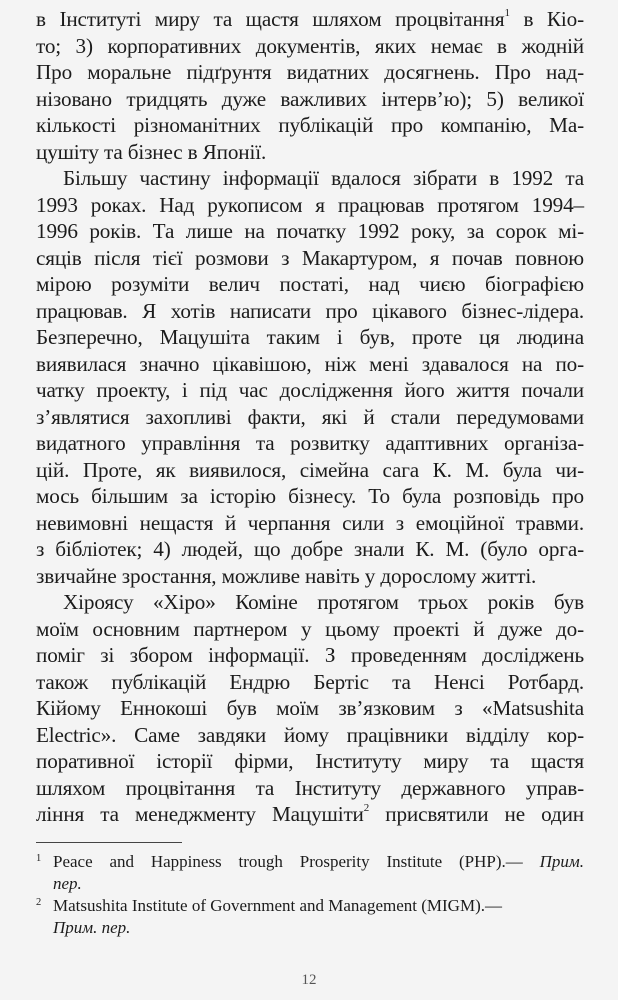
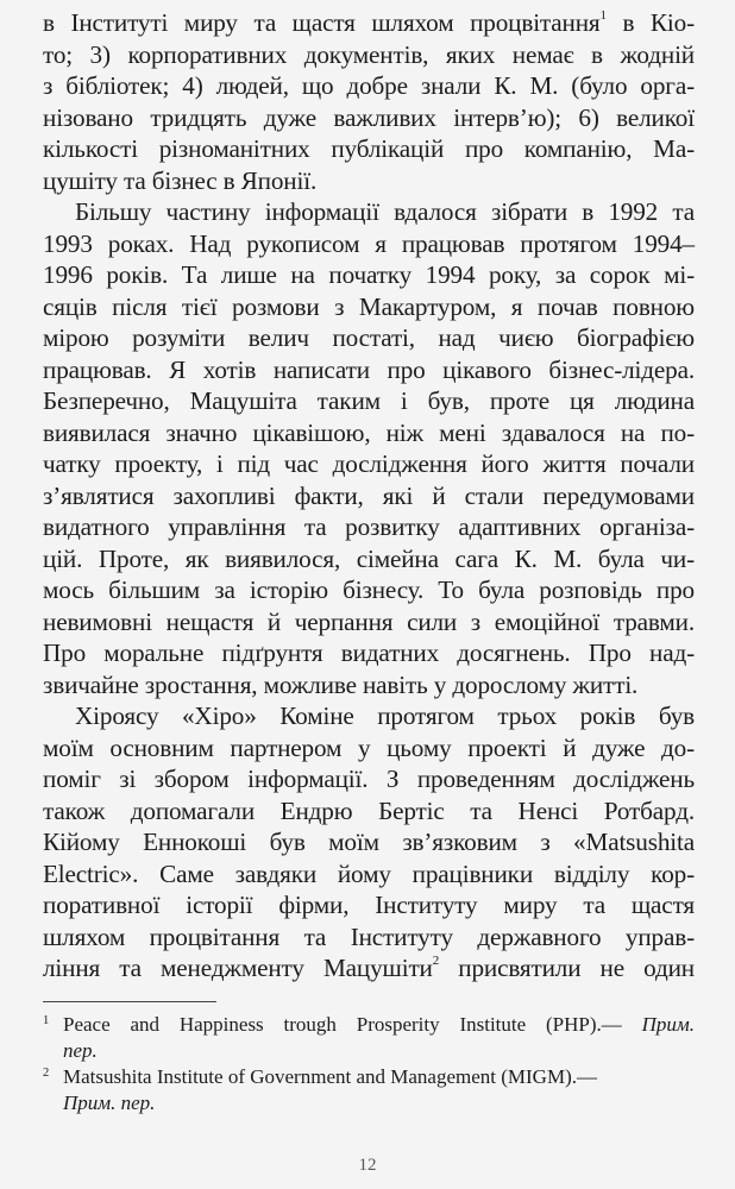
  в Інституті миру та щастя шляхом процвітання1 в Кіо-
  то; 3) корпоративних документів, яких немає в жодній
- Про моральне підґрунтя видатних досягнень. Про над-
+ з бібліотек; 4) людей, що добре знали К. М. (було орга-
- нізовано тридцять дуже важливих інтерв’ю); 5) великої
+ нізовано тридцять дуже важливих інтерв’ю); 6) великої
  кількості різноманітних публікацій про компанію, Ма-
  цушіту та бізнес в Японії.
  Більшу частину інформації вдалося зібрати в 1992 та
  1993 роках. Над рукописом я працював протягом 1994–
- 1996 років. Та лише на початку 1992 року, за сорок мі-
+ 1996 років. Та лише на початку 1994 року, за сорок мі-
  сяців після тієї розмови з Макартуром, я почав повною
  мірою розуміти велич постаті, над чиєю біографією
  працював. Я хотів написати про цікавого бізнес-лідера.
  Безперечно, Мацушіта таким і був, проте ця людина
  виявилася значно цікавішою, ніж мені здавалося на по-
  чатку проекту, і під час дослідження його життя почали
  з’являтися захопливі факти, які й стали передумовами
  видатного управління та розвитку адаптивних організа-
  цій. Проте, як виявилося, сімейна сага К. М. була чи-
  мось більшим за історію бізнесу. То була розповідь про
  невимовні нещастя й черпання сили з емоційної травми.
- з бібліотек; 4) людей, що добре знали К. М. (було орга-
+ Про моральне підґрунтя видатних досягнень. Про над-
  звичайне зростання, можливе навіть у дорослому житті.
  Хіроясу «Хіро» Коміне протягом трьох років був
  моїм основним партнером у цьому проекті й дуже до-
  поміг зі збором інформації. З проведенням досліджень
- також публікацій Ендрю Бертіс та Ненсі Ротбард.
+ також допомагали Ендрю Бертіс та Ненсі Ротбард.
  Кійому Еннокоші був моїм зв’язковим з «Matsushita
  Electric». Саме завдяки йому працівники відділу кор-
  поративної історії фірми, Інституту миру та щастя
  шляхом процвітання та Інституту державного управ-
  ління та менеджменту Мацушіти2 присвятили не один
  1
  Peace and Happiness trough Prosperity Institute (PHP).— Прим.
  пер.
  2
  Matsushita Institute of Government and Management (MIGM).—
  Прим. пер.
  12
